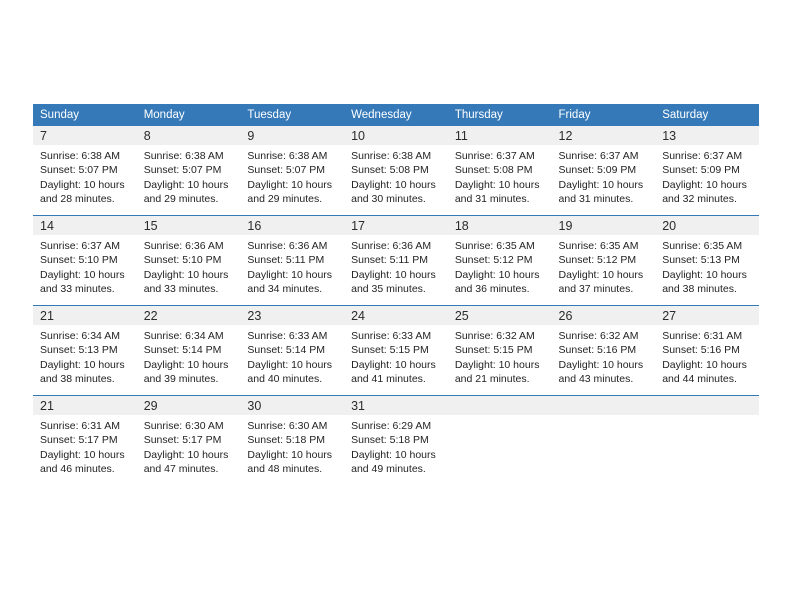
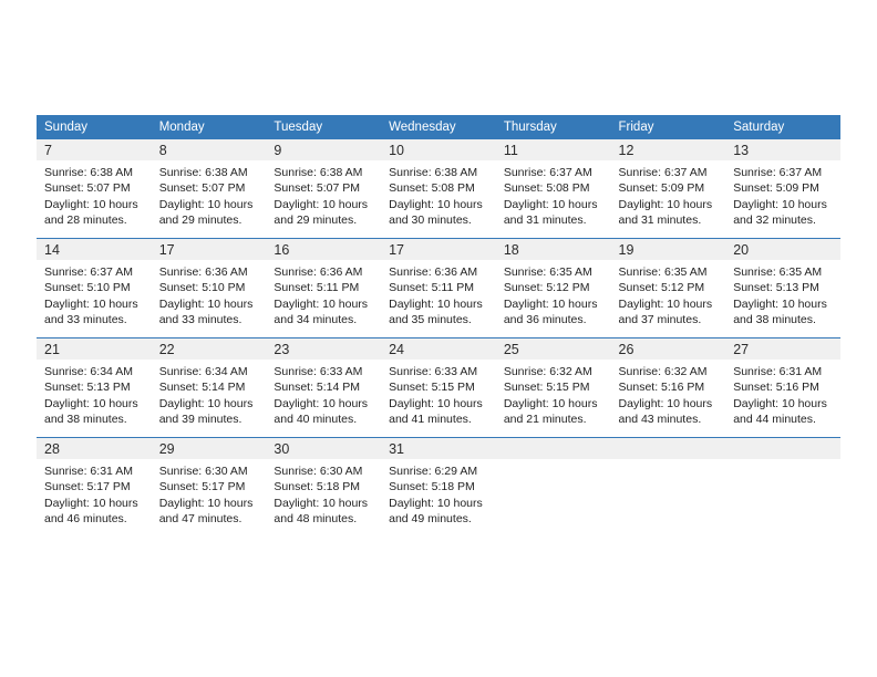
  Sunday	Monday	Tuesday	Wednesday	Thursday	Friday	Saturday
  7Sunrise: 6:38 AMSunset: 5:07 PMDaylight: 10 hoursand 28 minutes.	8Sunrise: 6:38 AMSunset: 5:07 PMDaylight: 10 hoursand 29 minutes.	9Sunrise: 6:38 AMSunset: 5:07 PMDaylight: 10 hoursand 29 minutes.	10Sunrise: 6:38 AMSunset: 5:08 PMDaylight: 10 hoursand 30 minutes.	11Sunrise: 6:37 AMSunset: 5:08 PMDaylight: 10 hoursand 31 minutes.	12Sunrise: 6:37 AMSunset: 5:09 PMDaylight: 10 hoursand 31 minutes.	13Sunrise: 6:37 AMSunset: 5:09 PMDaylight: 10 hoursand 32 minutes.
- 14Sunrise: 6:37 AMSunset: 5:10 PMDaylight: 10 hoursand 33 minutes.	15Sunrise: 6:36 AMSunset: 5:10 PMDaylight: 10 hoursand 33 minutes.	16Sunrise: 6:36 AMSunset: 5:11 PMDaylight: 10 hoursand 34 minutes.	17Sunrise: 6:36 AMSunset: 5:11 PMDaylight: 10 hoursand 35 minutes.	18Sunrise: 6:35 AMSunset: 5:12 PMDaylight: 10 hoursand 36 minutes.	19Sunrise: 6:35 AMSunset: 5:12 PMDaylight: 10 hoursand 37 minutes.	20Sunrise: 6:35 AMSunset: 5:13 PMDaylight: 10 hoursand 38 minutes.
+ 14Sunrise: 6:37 AMSunset: 5:10 PMDaylight: 10 hoursand 33 minutes.	17Sunrise: 6:36 AMSunset: 5:10 PMDaylight: 10 hoursand 33 minutes.	16Sunrise: 6:36 AMSunset: 5:11 PMDaylight: 10 hoursand 34 minutes.	17Sunrise: 6:36 AMSunset: 5:11 PMDaylight: 10 hoursand 35 minutes.	18Sunrise: 6:35 AMSunset: 5:12 PMDaylight: 10 hoursand 36 minutes.	19Sunrise: 6:35 AMSunset: 5:12 PMDaylight: 10 hoursand 37 minutes.	20Sunrise: 6:35 AMSunset: 5:13 PMDaylight: 10 hoursand 38 minutes.
  21Sunrise: 6:34 AMSunset: 5:13 PMDaylight: 10 hoursand 38 minutes.	22Sunrise: 6:34 AMSunset: 5:14 PMDaylight: 10 hoursand 39 minutes.	23Sunrise: 6:33 AMSunset: 5:14 PMDaylight: 10 hoursand 40 minutes.	24Sunrise: 6:33 AMSunset: 5:15 PMDaylight: 10 hoursand 41 minutes.	25Sunrise: 6:32 AMSunset: 5:15 PMDaylight: 10 hoursand 21 minutes.	26Sunrise: 6:32 AMSunset: 5:16 PMDaylight: 10 hoursand 43 minutes.	27Sunrise: 6:31 AMSunset: 5:16 PMDaylight: 10 hoursand 44 minutes.
- 21Sunrise: 6:31 AMSunset: 5:17 PMDaylight: 10 hoursand 46 minutes.	29Sunrise: 6:30 AMSunset: 5:17 PMDaylight: 10 hoursand 47 minutes.	30Sunrise: 6:30 AMSunset: 5:18 PMDaylight: 10 hoursand 48 minutes.	31Sunrise: 6:29 AMSunset: 5:18 PMDaylight: 10 hoursand 49 minutes.
+ 28Sunrise: 6:31 AMSunset: 5:17 PMDaylight: 10 hoursand 46 minutes.	29Sunrise: 6:30 AMSunset: 5:17 PMDaylight: 10 hoursand 47 minutes.	30Sunrise: 6:30 AMSunset: 5:18 PMDaylight: 10 hoursand 48 minutes.	31Sunrise: 6:29 AMSunset: 5:18 PMDaylight: 10 hoursand 49 minutes.
